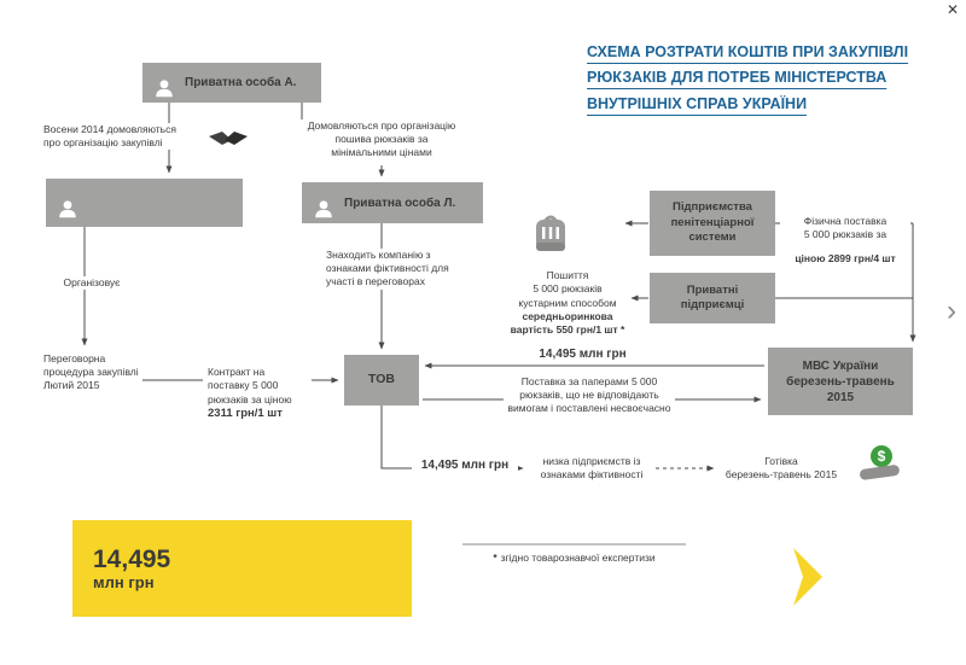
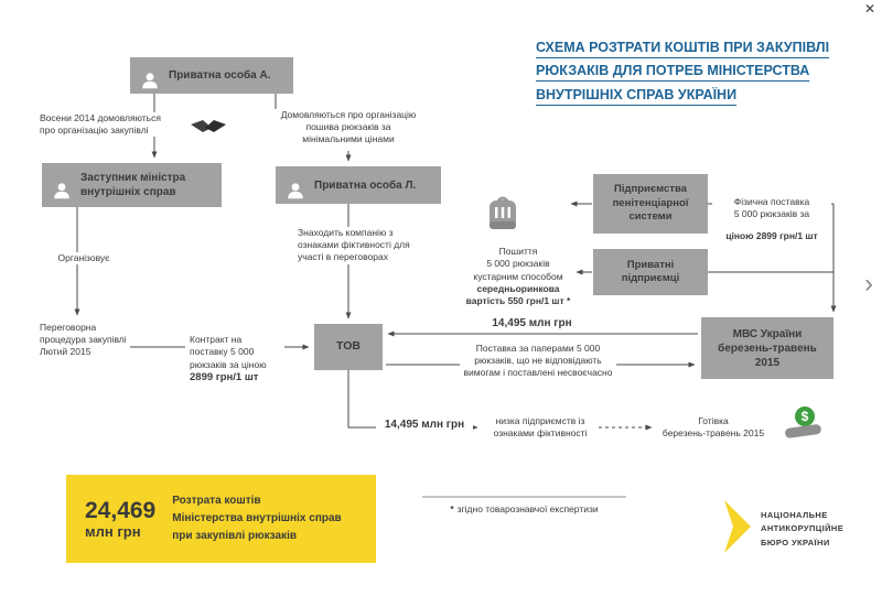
  ✕
  ›
  СХЕМА РОЗТРАТИ КОШТІВ ПРИ ЗАКУПІВЛІ
  РЮКЗАКІВ ДЛЯ ПОТРЕБ МІНІСТЕРСТВА
  ВНУТРІШНІХ СПРАВ УКРАЇНИ
  Приватна особа А.
+ Заступник міністра
+ внутрішніх справ
  Приватна особа Л.
  ТОВ
  Підприємства
  пенітенціарної
  системи
  Приватні
  підприємці
  МВС України
  березень-травень
  2015
  $
  Восени 2014 домовляються
  про організацію закупівлі
  Домовляються про організацію
  пошива рюкзаків за
  мінімальними цінами
  Організовує
  Знаходить компанію з
  ознаками фіктивності для
  участі в переговорах
  Пошиття
  5 000 рюкзаків
  кустарним способом середньоринкова
  вартість 550 грн/1 шт *
  Фізична поставка
- 5 000 рюкзаків за ціною 2899 грн/4 шт
+ 5 000 рюкзаків за ціною 2899 грн/1 шт
  Переговорна
  процедура закупівлі
  Лютий 2015
  Контракт на
  поставку 5 000
- рюкзаків за ціною 2311 грн/1 шт
+ рюкзаків за ціною 2899 грн/1 шт
  14,495 млн грн
  Поставка за паперами 5 000
  рюкзаків, що не відповідають
  вимогам і поставлені несвоєчасно
  14,495 млн грн
  низка підприємств із
  ознаками фіктивності
  Готівка
  березень-травень 2015
  * згідно товарознавчої експертизи
- 14,495
+ 24,469
  млн грн
+ Розтрата коштів
+ Міністерства внутрішніх справ
+ при закупівлі рюкзаків
+ НАЦІОНАЛЬНЕ
+ АНТИКОРУПЦІЙНЕ
+ БЮРО УКРАЇНИ
